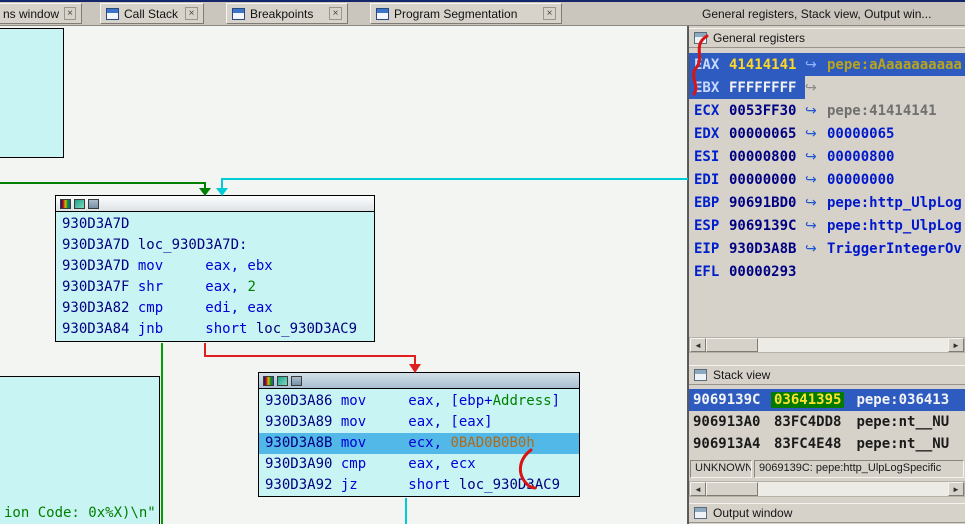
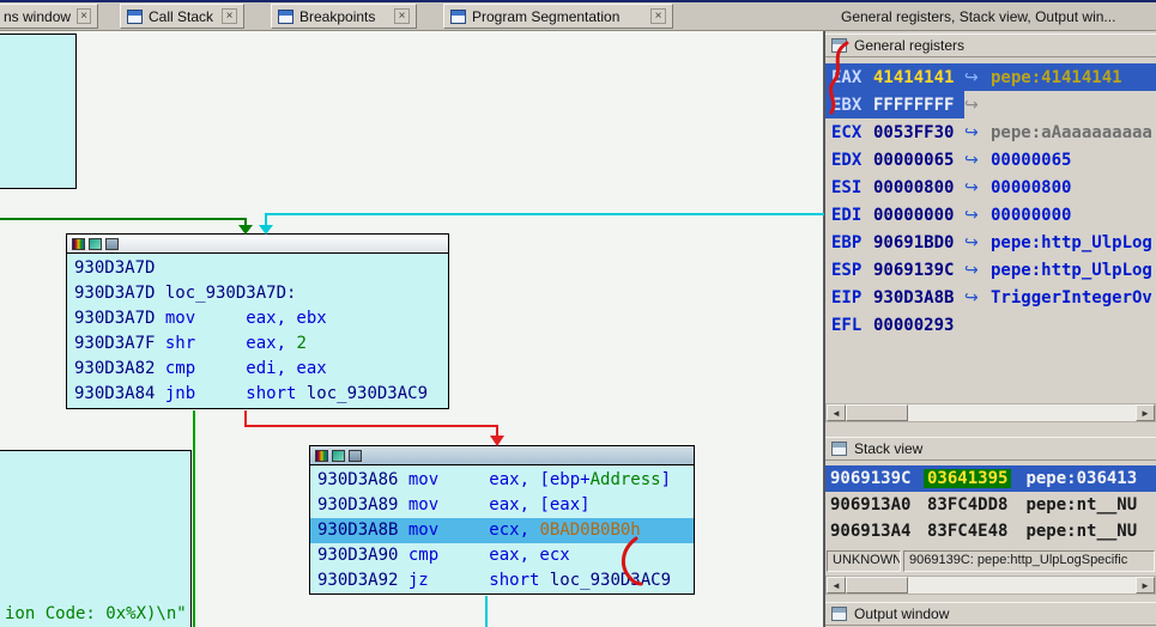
  ns window
  ×
  Call Stack
  ×
  Breakpoints
  ×
  Program Segmentation
  ×
  General registers, Stack view, Output win...
  ion Code: 0x%X)\n"
  930D3A7D
  930D3A7D loc_930D3A7D:
  930D3A7D mov eax, ebx
  930D3A7F shr eax, 2
  930D3A82 cmp edi, eax
  930D3A84 jnb short loc_930D3AC9
  930D3A86 mov eax, [ebp+Address]
  930D3A89 mov eax, [eax]
  930D3A8B mov ecx, 0BAD0B0B0h
  930D3A90 cmp eax, ecx
  930D3A92 jz short loc_930D3AC9
  General registers
  41414141
  ↪
- pepe:aAaaaaaaaaa
+ pepe:41414141
  EBX
  FFFFFFFF
  ↪
  ECX
  0053FF30
  ↪
- pepe:41414141
+ pepe:aAaaaaaaaaa
  EDX
  00000065
  ↪
  00000065
  ESI
  00000800
  ↪
  00000800
  EDI
  00000000
  ↪
  00000000
  EBP
  90691BD0
  ↪
  pepe:http_UlpLog
  ESP
  9069139C
  ↪
  pepe:http_UlpLog
  EIP
  930D3A8B
  ↪
  TriggerIntegerOv
  EFL
  00000293
  ◄
  ►
  Stack view
  9069139C
  03641395
  pepe:036413
  906913A0
  83FC4DD8
  pepe:nt__NU
  906913A4
  83FC4E48
  pepe:nt__NU
  UNKNOWN
  9069139C: pepe:http_UlpLogSpecific
  ◄
  ►
  Output window
